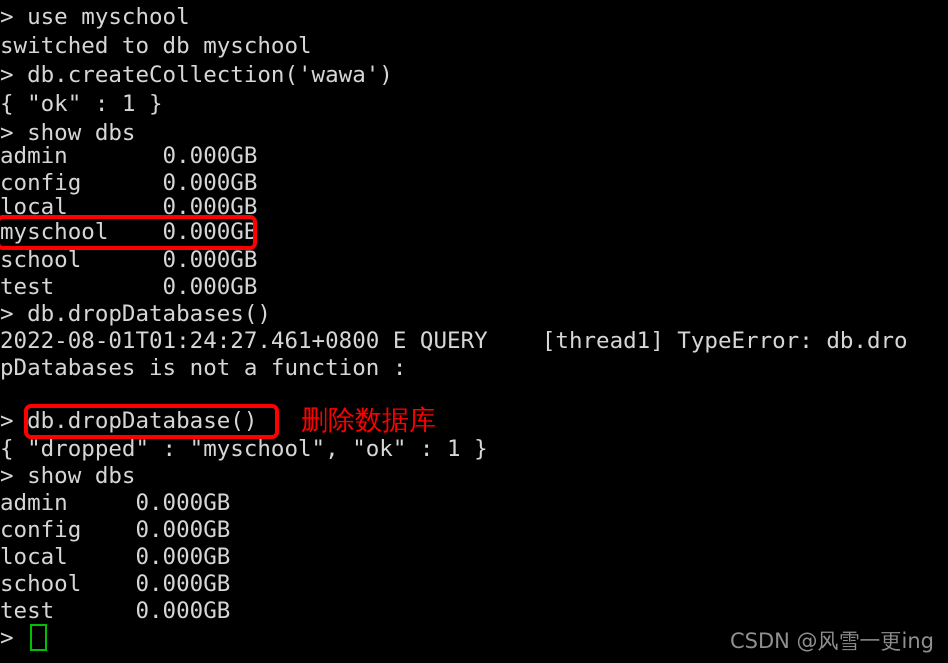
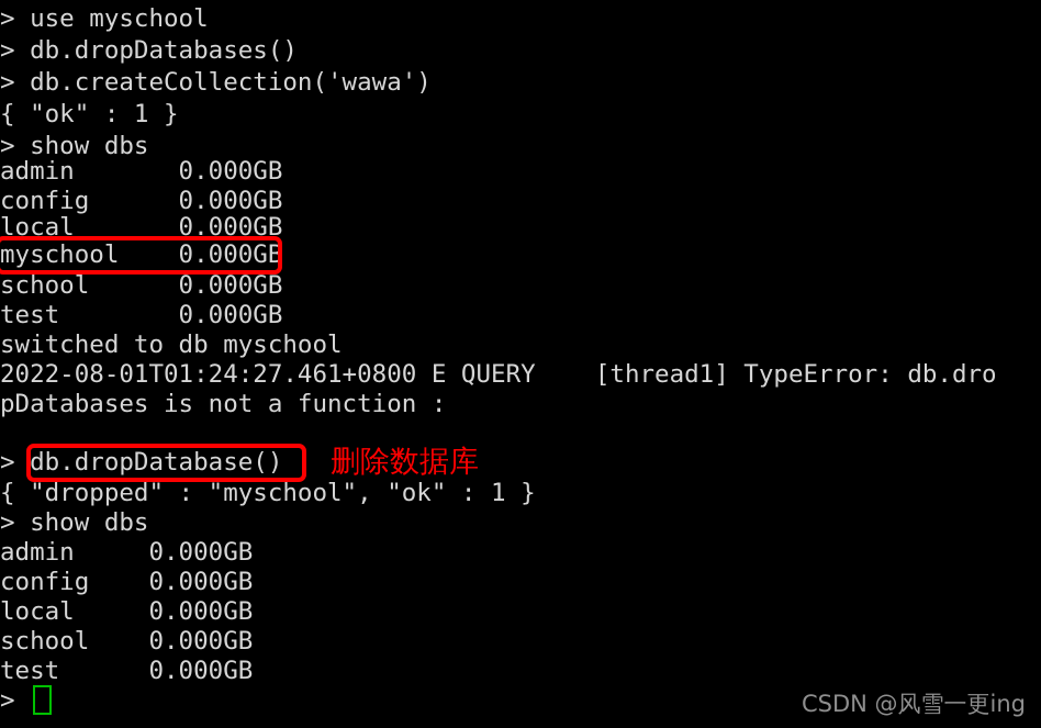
  > use myschool
- switched to db myschool
+ > db.dropDatabases()
  > db.createCollection('wawa')
  { "ok" : 1 }
  > show dbs
  admin 0.000GB
  config 0.000GB
  local 0.000GB
  myschool 0.000GB
  school 0.000GB
  test 0.000GB
- > db.dropDatabases()
+ switched to db myschool
  2022-08-01T01:24:27.461+0800 E QUERY [thread1] TypeError: db.dro
  pDatabases is not a function :
  > db.dropDatabase()
  { "dropped" : "myschool", "ok" : 1 }
  > show dbs
  admin 0.000GB
  config 0.000GB
  local 0.000GB
  school 0.000GB
  test 0.000GB
  >
  删除数据库
  CSDN @风雪一更ing
